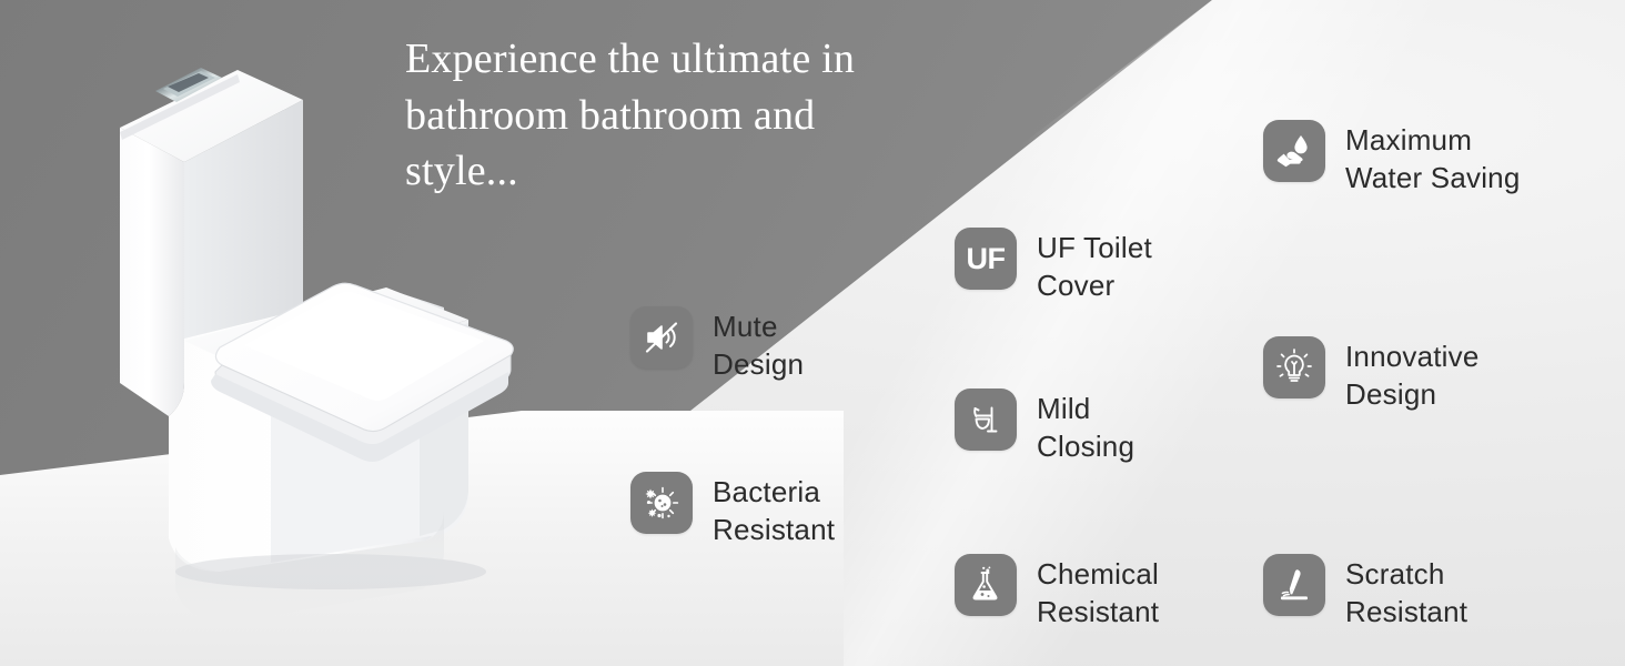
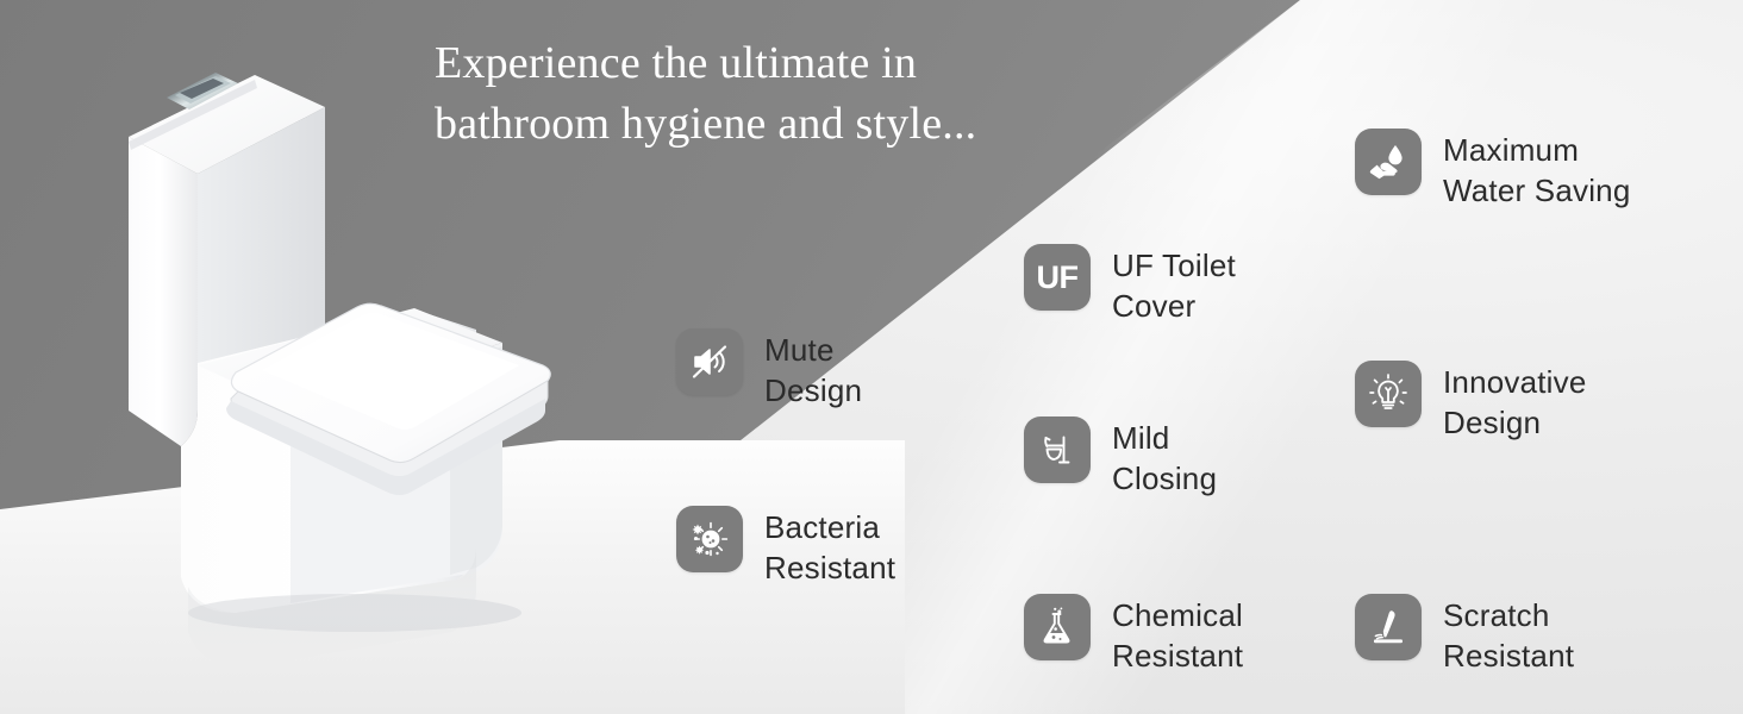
- Experience the ultimate in bathroom bathroom and style...
+ Experience the ultimate in bathroom hygiene and style...
  Mute
  Design
  Bacteria
  Resistant
  UF
  UF Toilet
  Cover
  Mild
  Closing
  Chemical
  Resistant
  Maximum
  Water Saving
  Innovative
  Design
  Scratch
  Resistant
